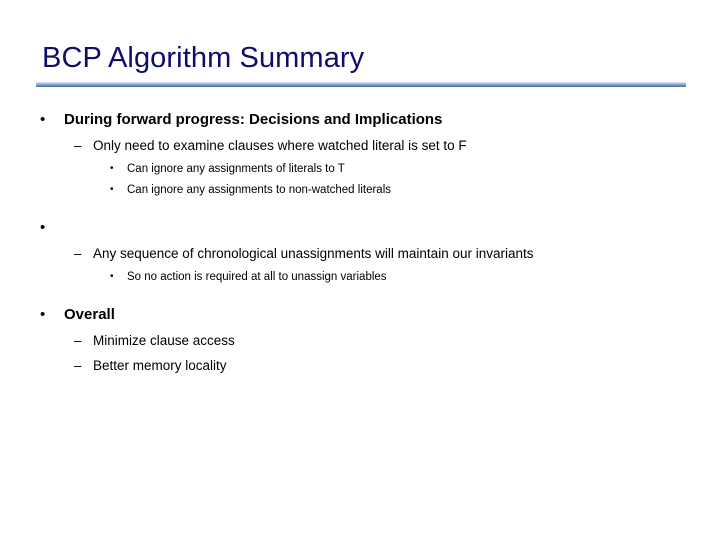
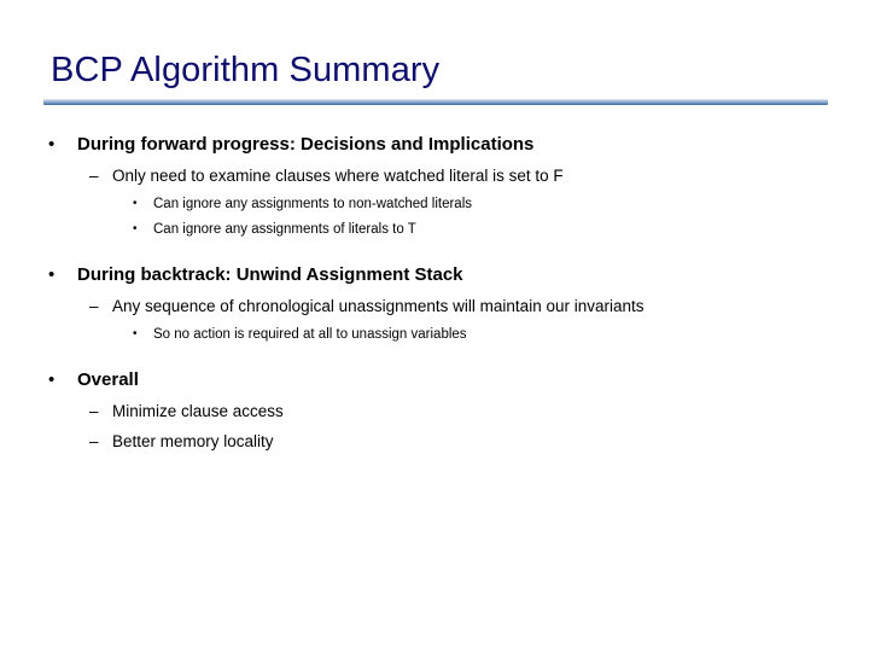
  BCP Algorithm Summary
  •
  During forward progress: Decisions and Implications
  –
  Only need to examine clauses where watched literal is set to F
  •
- Can ignore any assignments of literals to T
+ Can ignore any assignments to non-watched literals
  •
- Can ignore any assignments to non-watched literals
+ Can ignore any assignments of literals to T
  •
+ During backtrack: Unwind Assignment Stack
  –
  Any sequence of chronological unassignments will maintain our invariants
  •
  So no action is required at all to unassign variables
  •
  Overall
  –
  Minimize clause access
  –
  Better memory locality
